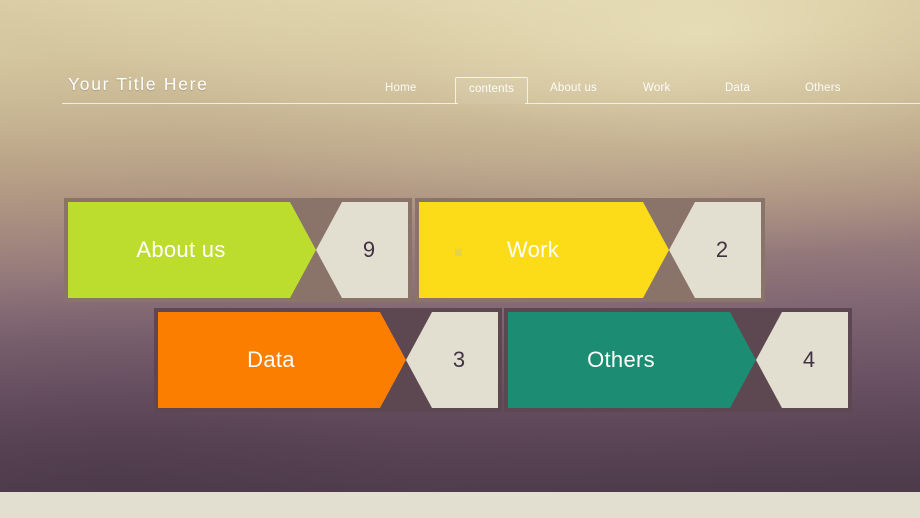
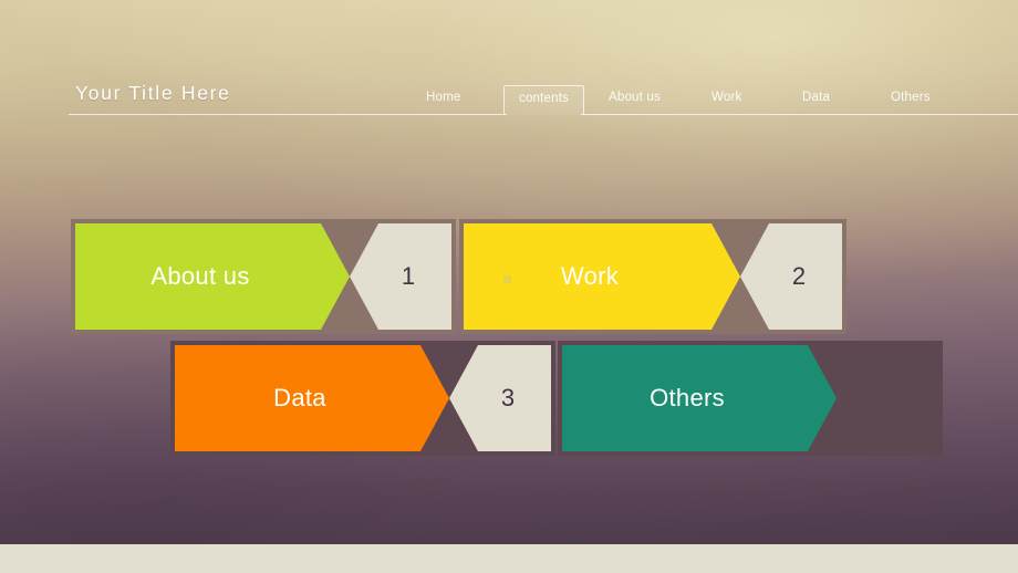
  Your Title Here
  Home
  contents
  About us
  Work
  Data
  Others
  About us
- 9
+ 1
  Work
  2
  Data
  3
  Others
- 4
